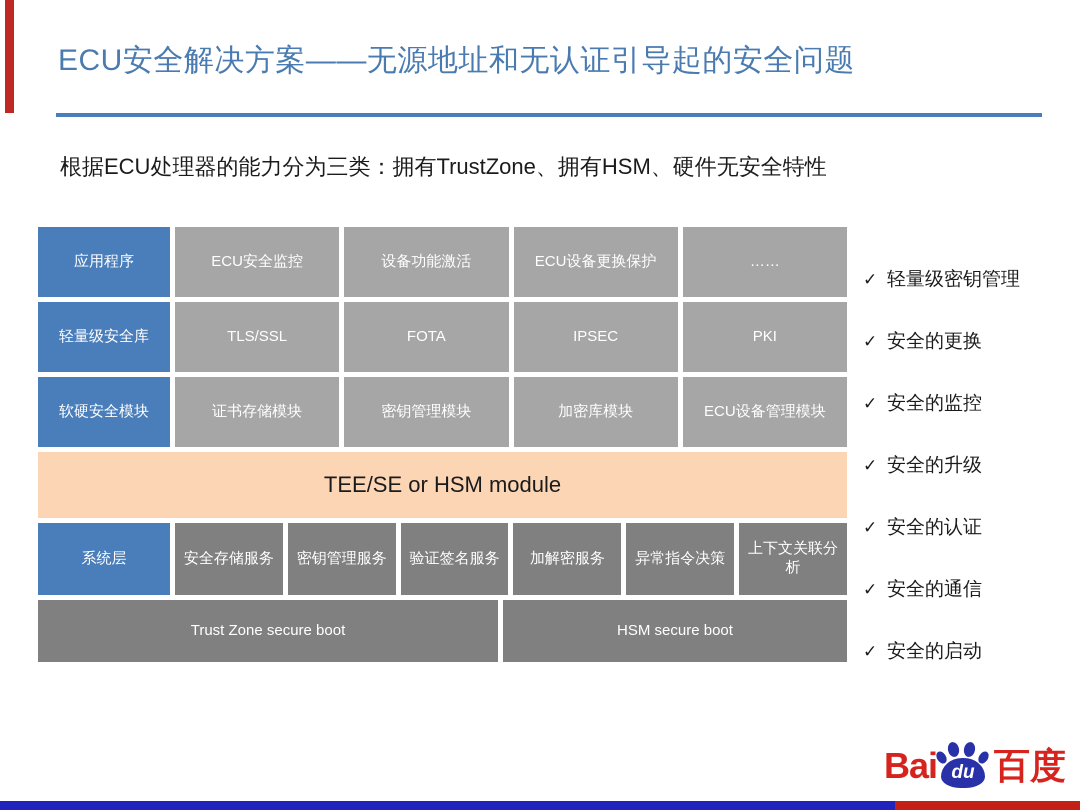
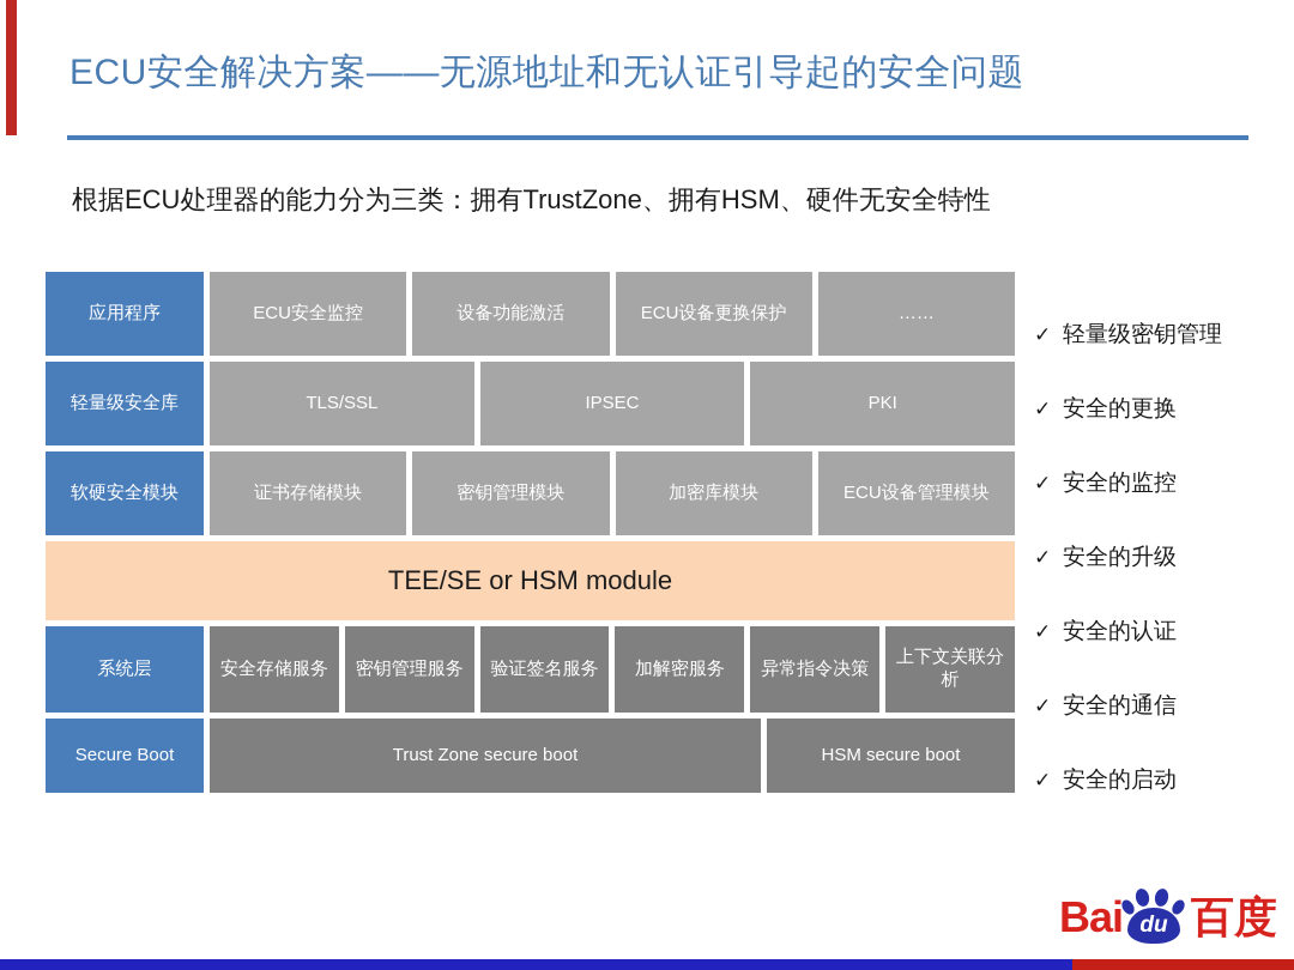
  ECU安全解决方案——无源地址和无认证引导起的安全问题
  根据ECU处理器的能力分为三类：拥有TrustZone、拥有HSM、硬件无安全特性
  应用程序
  ECU安全监控
  设备功能激活
  ECU设备更换保护
  ……
  轻量级安全库
  TLS/SSL
- FOTA
  IPSEC
  PKI
  软硬安全模块
  证书存储模块
  密钥管理模块
  加密库模块
  ECU设备管理模块
  TEE/SE or HSM module
  系统层
  安全存储服务
  密钥管理服务
  验证签名服务
  加解密服务
  异常指令决策
  上下文关联分析
+ Secure Boot
  Trust Zone secure boot
  HSM secure boot
  ✓
  轻量级密钥管理
  ✓
  安全的更换
  ✓
  安全的监控
  ✓
  安全的升级
  ✓
  安全的认证
  ✓
  安全的通信
  ✓
  安全的启动
  Bai
  du
  百度
